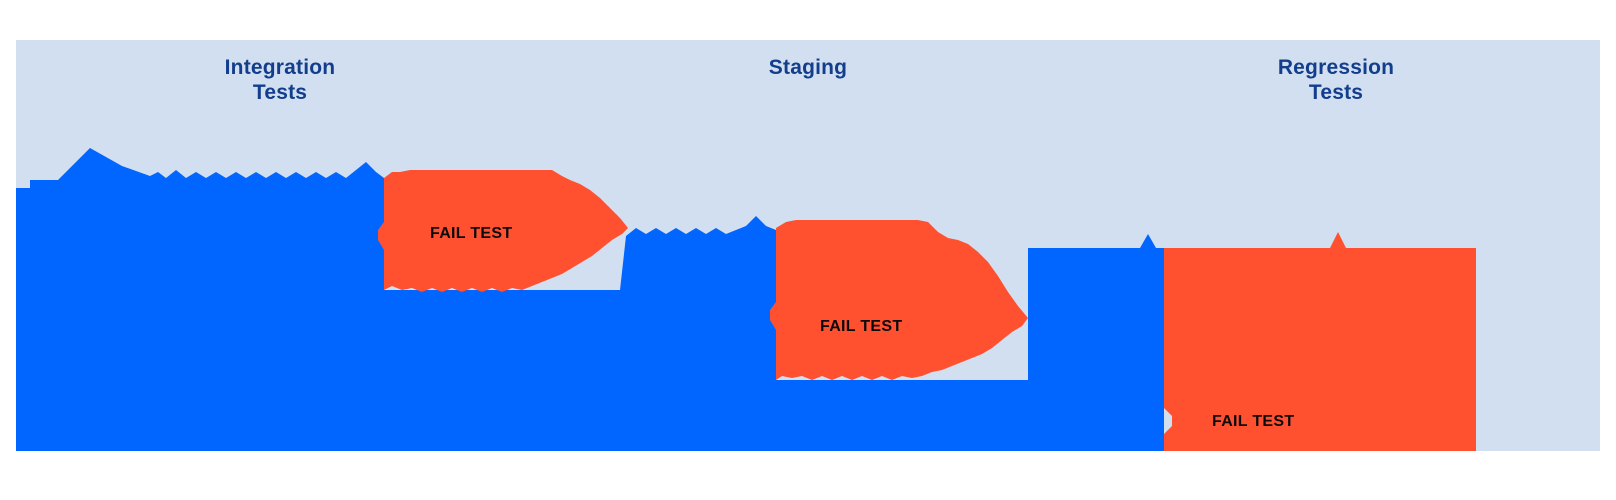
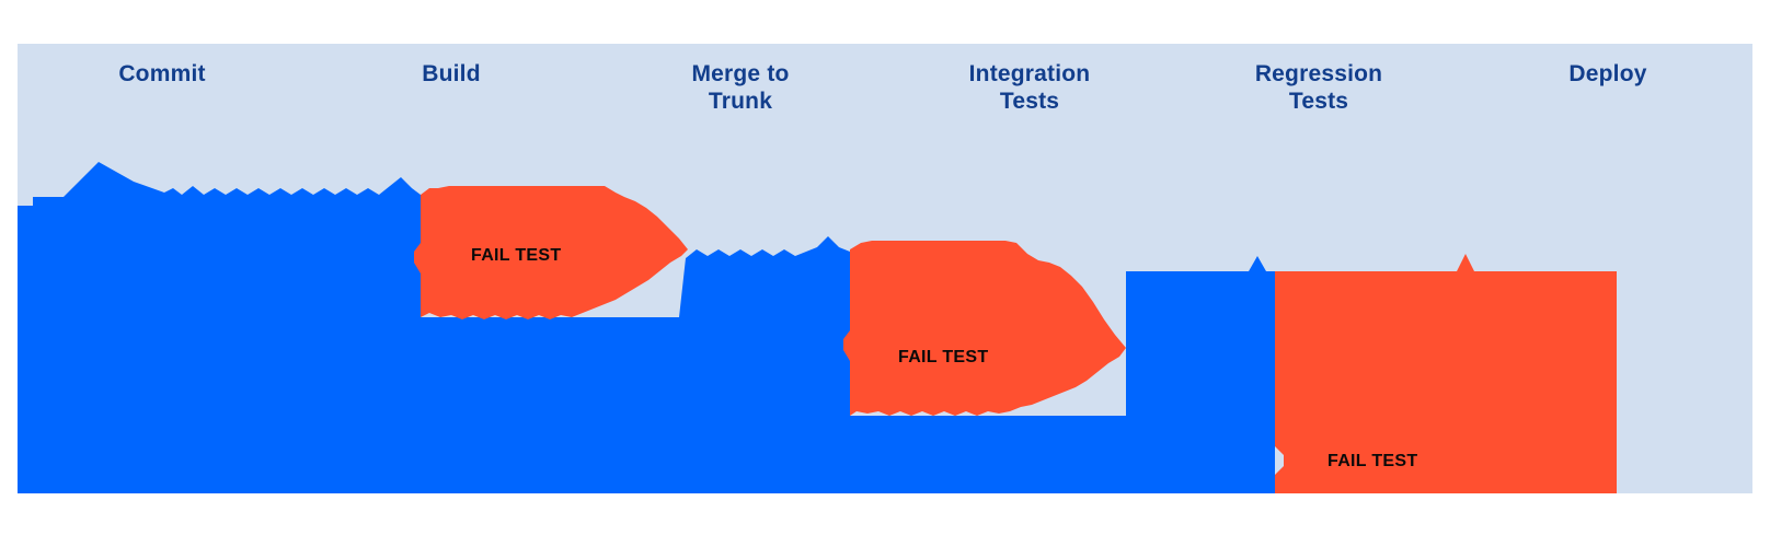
  FAIL TEST
  FAIL TEST
  FAIL TEST
+ Commit
+ Build
+ Merge to
+ Trunk
  Integration
  Tests
- Staging
  Regression
  Tests
+ Deploy
